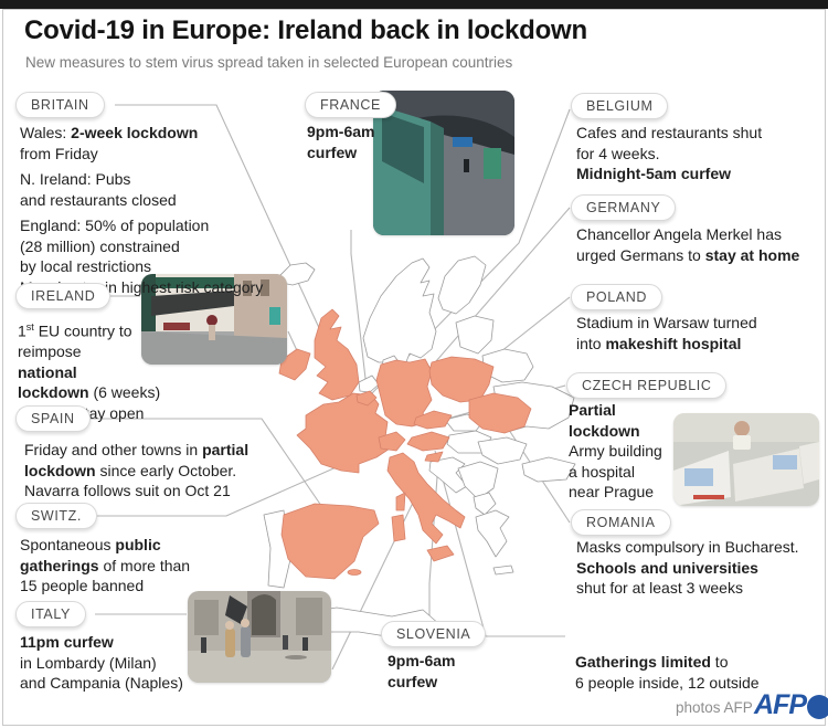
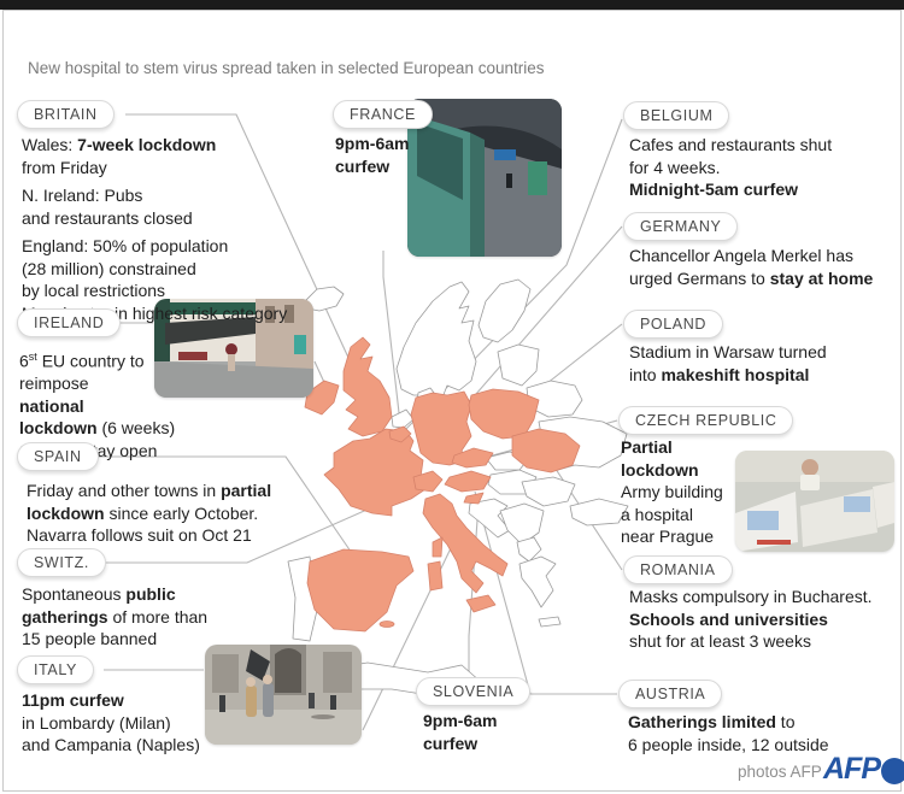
- Covid-19 in Europe: Ireland back in lockdown
- New measures to stem virus spread taken in selected European countries
+ New hospital to stem virus spread taken in selected European countries
  BRITAIN
  IRELAND
  SPAIN
  SWITZ.
  ITALY
  FRANCE
  SLOVENIA
  BELGIUM
  GERMANY
  POLAND
  CZECH REPUBLIC
  ROMANIA
+ AUSTRIA
- Wales: 2-week lockdown
+ Wales: 7-week lockdown
  from Friday
  N. Ireland: Pubs
  and restaurants closed
  England: 50% of population
  (28 million) constrained
  by local restrictions
- 1st EU country to
+ 6st EU country to
  reimpose
  national
  lockdown (6 weeks)
  Friday and other towns in partial
  lockdown since early October.
  Navarra follows suit on Oct 21
  Spontaneous public
  gatherings of more than
  15 people banned
  11pm curfew
  in Lombardy (Milan)
  and Campania (Naples)
  9pm-6am
  curfew
  9pm-6am
  curfew
  Cafes and restaurants shut
  for 4 weeks.
  Midnight-5am curfew
  Chancellor Angela Merkel has
  urged Germans to stay at home
  Stadium in Warsaw turned
  into makeshift hospital
  Partial
  lockdown
  Army building
  a hospital
  near Prague
  Masks compulsory in Bucharest.
  Schools and universities
  shut for at least 3 weeks
  Gatherings limited to
  6 people inside, 12 outside
  photos AFP
  AFP
